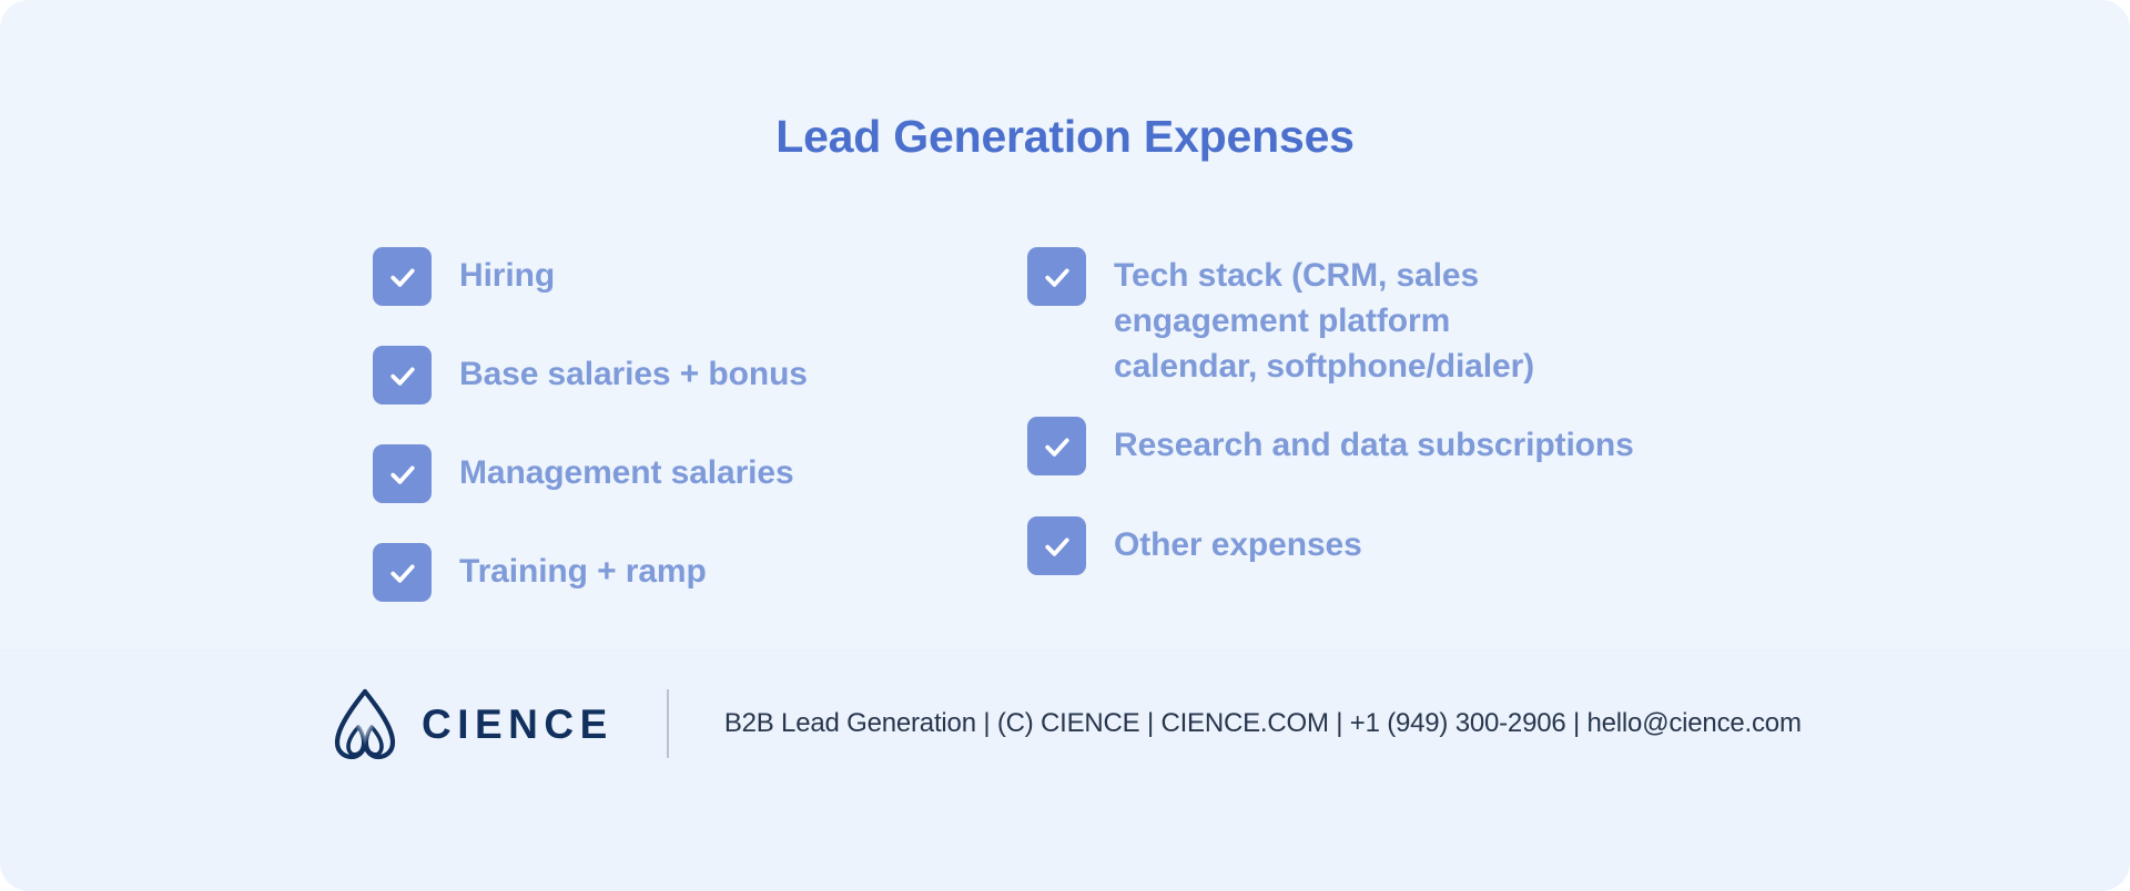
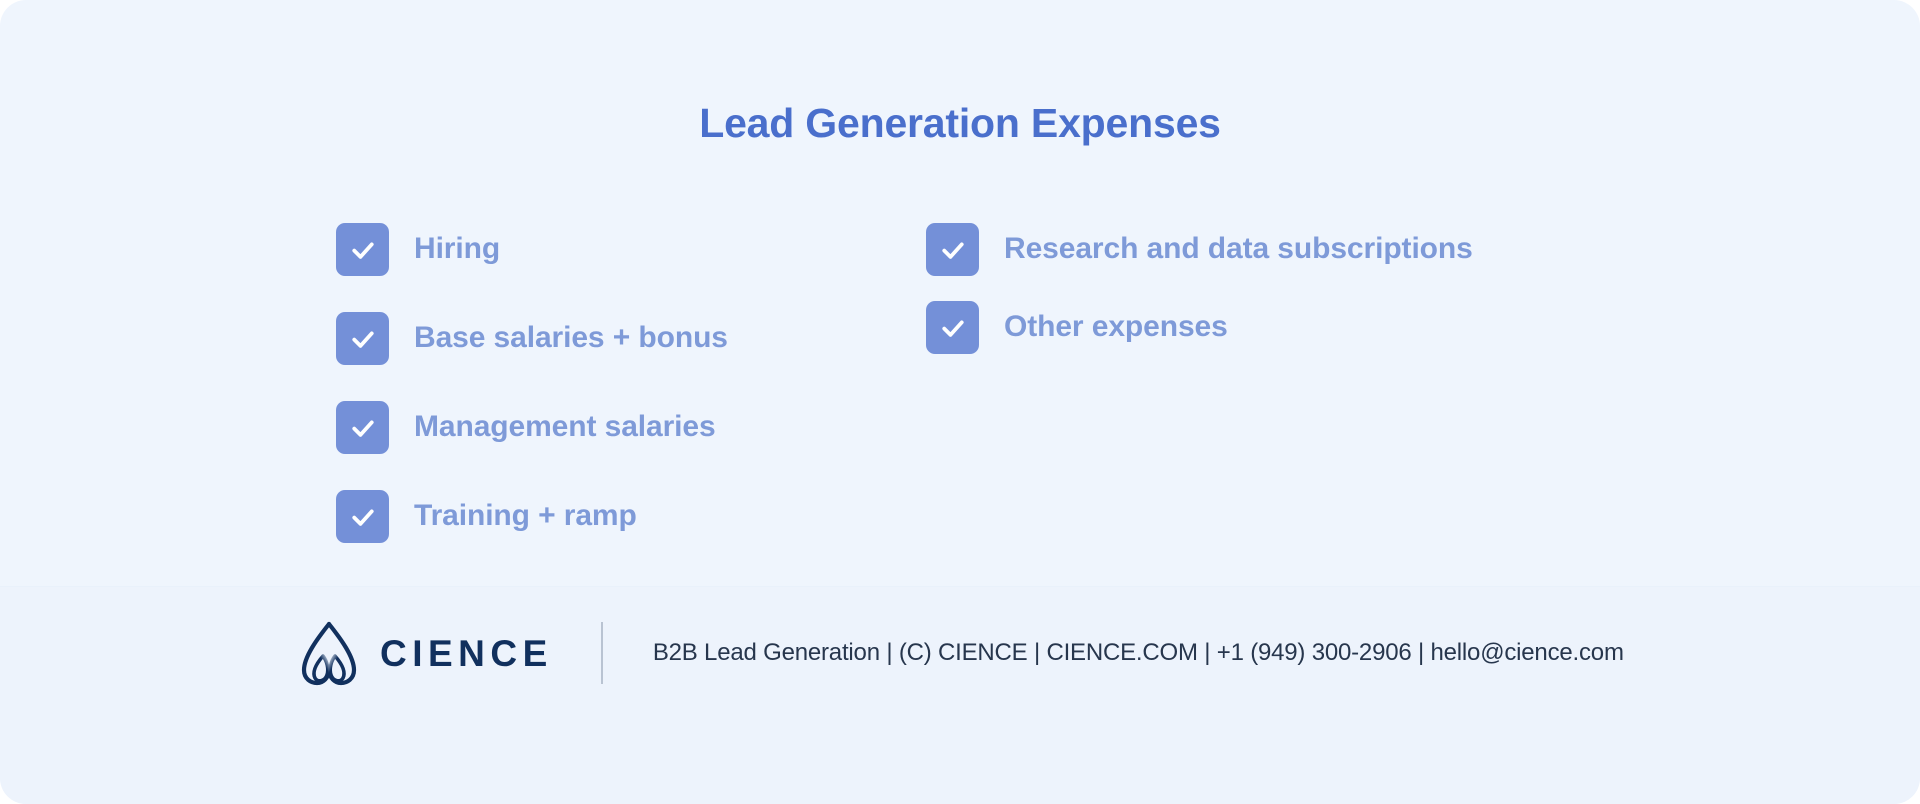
  Lead Generation Expenses
  Hiring
  Base salaries + bonus
  Management salaries
  Training + ramp
- Tech stack (CRM, sales
- engagement platform
- calendar, softphone/dialer)
  Research and data subscriptions
  Other expenses
  CIENCE
  B2B Lead Generation | (C) CIENCE | CIENCE.COM | +1 (949) 300-2906 | hello@cience.com
